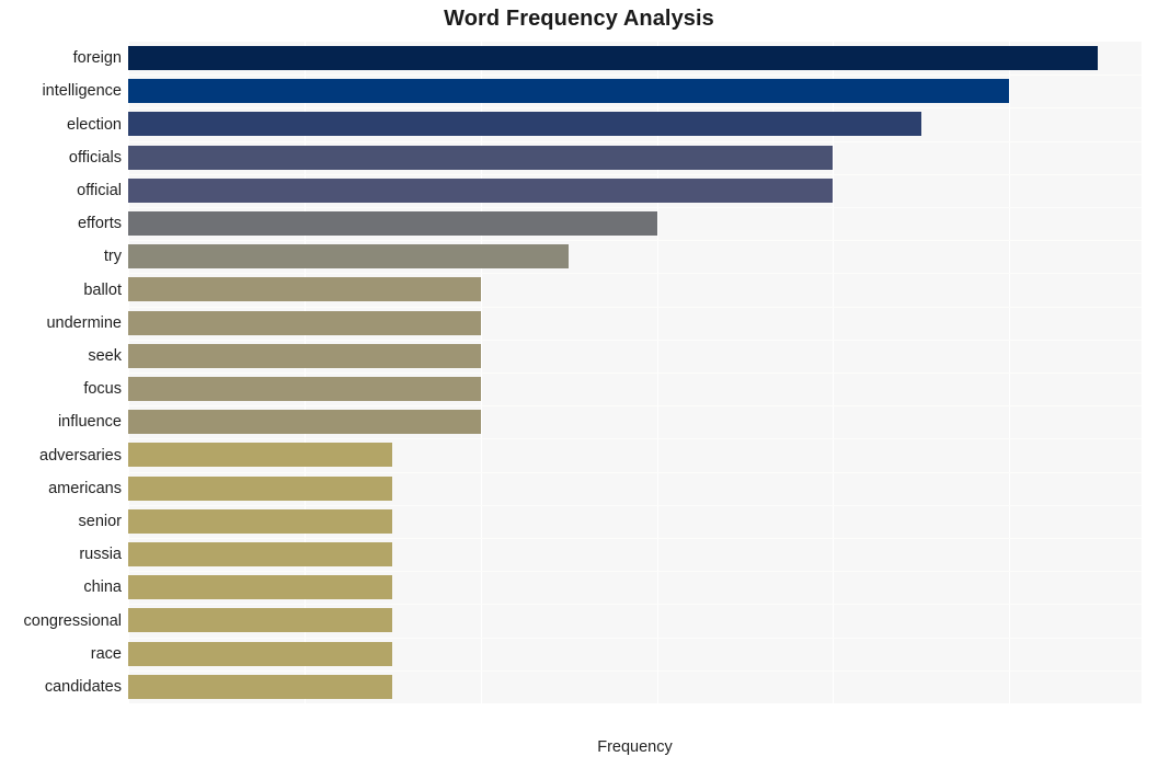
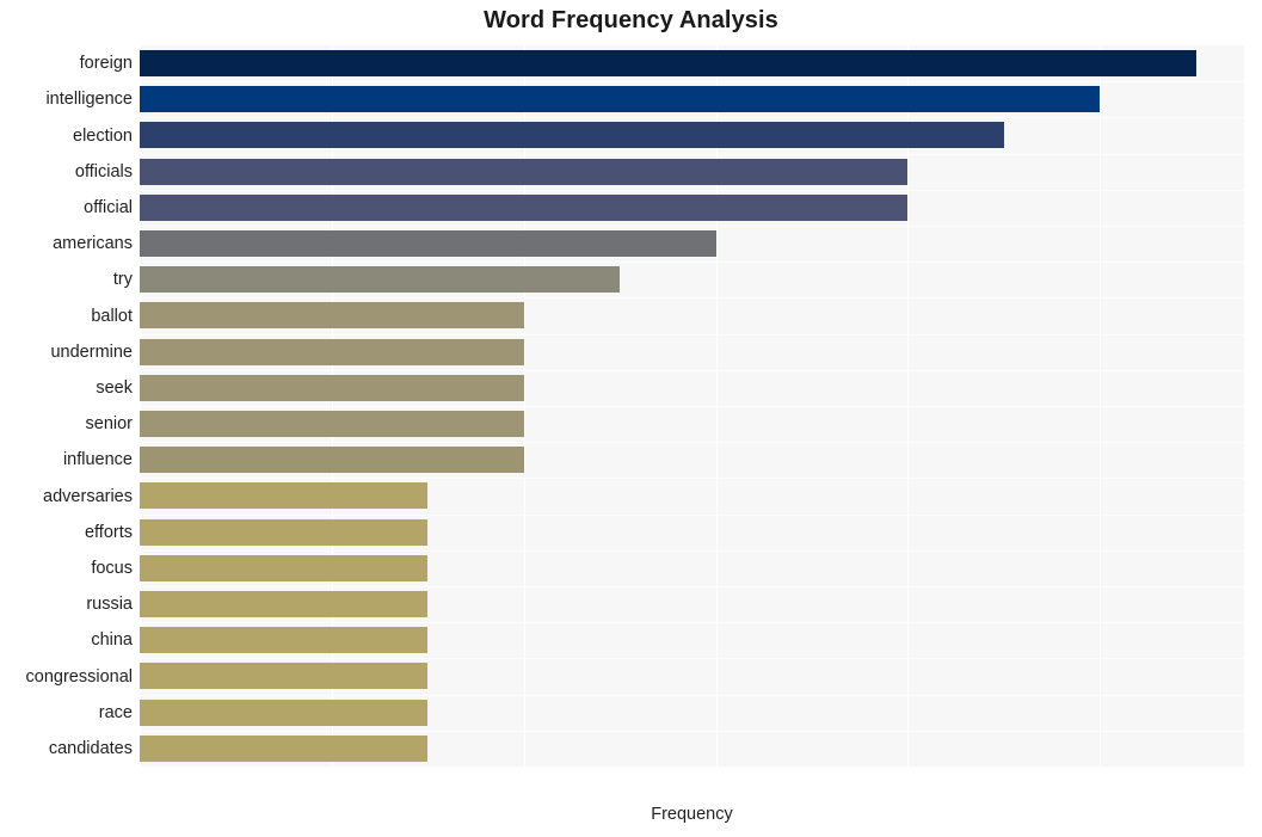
  Word Frequency Analysis
  foreign
  intelligence
  election
  officials
  official
- efforts
+ americans
  try
  ballot
  undermine
  seek
- focus
+ senior
  influence
  adversaries
- americans
+ efforts
- senior
+ focus
  russia
  china
  congressional
  race
  candidates
  Frequency
